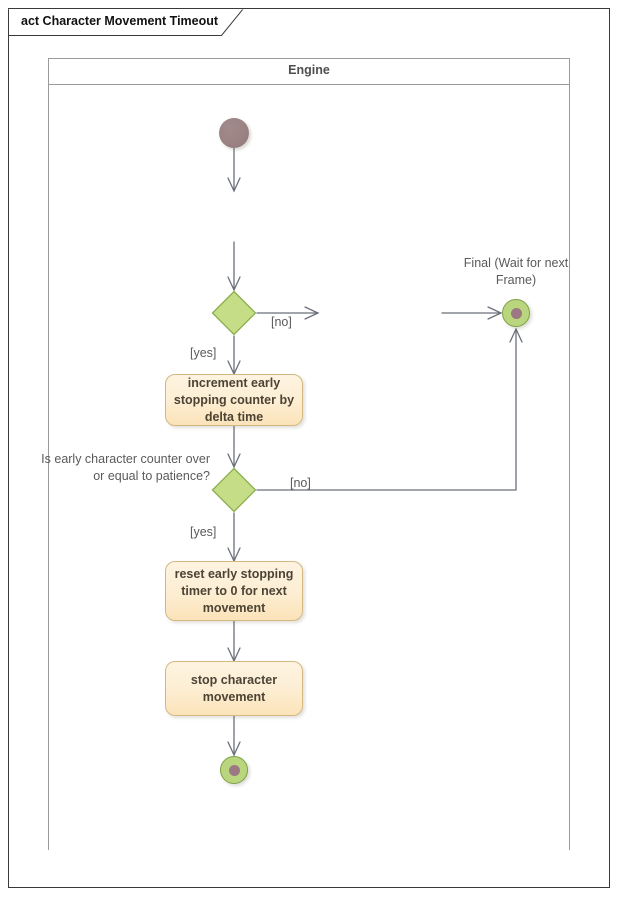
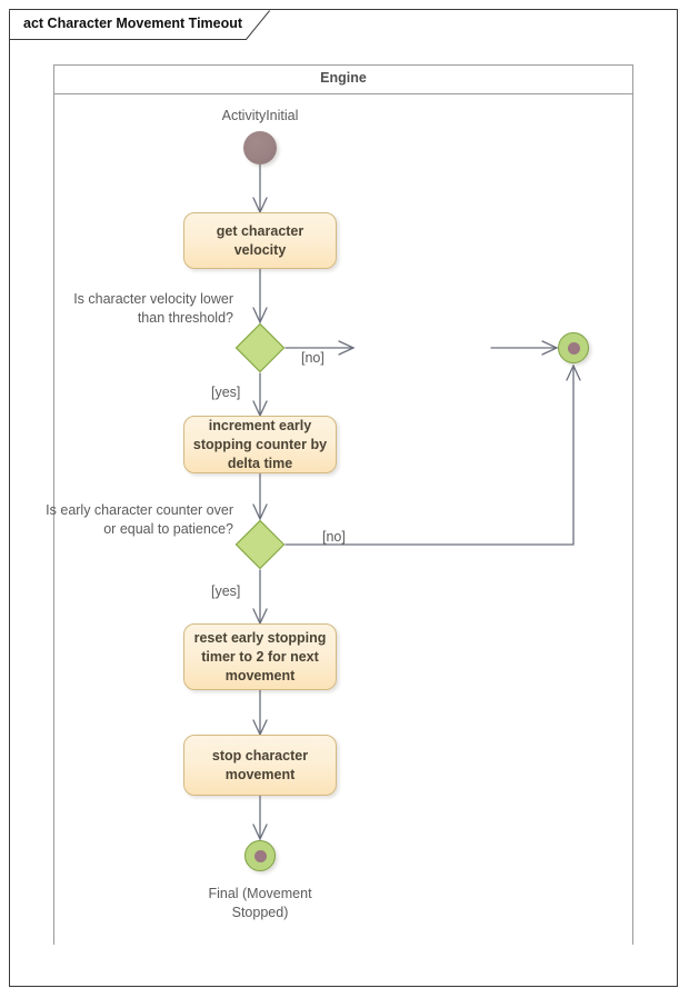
  act Character Movement Timeout
  Engine
+ ActivityInitial
+ get character velocity
+ Is character velocity lower than threshold?
  [no]
  [yes]
- Final (Wait for next Frame)
  increment early stopping counter by delta time
  Is early character counter over or equal to patience?
  [no]
  [yes]
- reset early stopping timer to 0 for next movement
+ reset early stopping timer to 2 for next movement
  stop character movement
+ Final (Movement Stopped)
